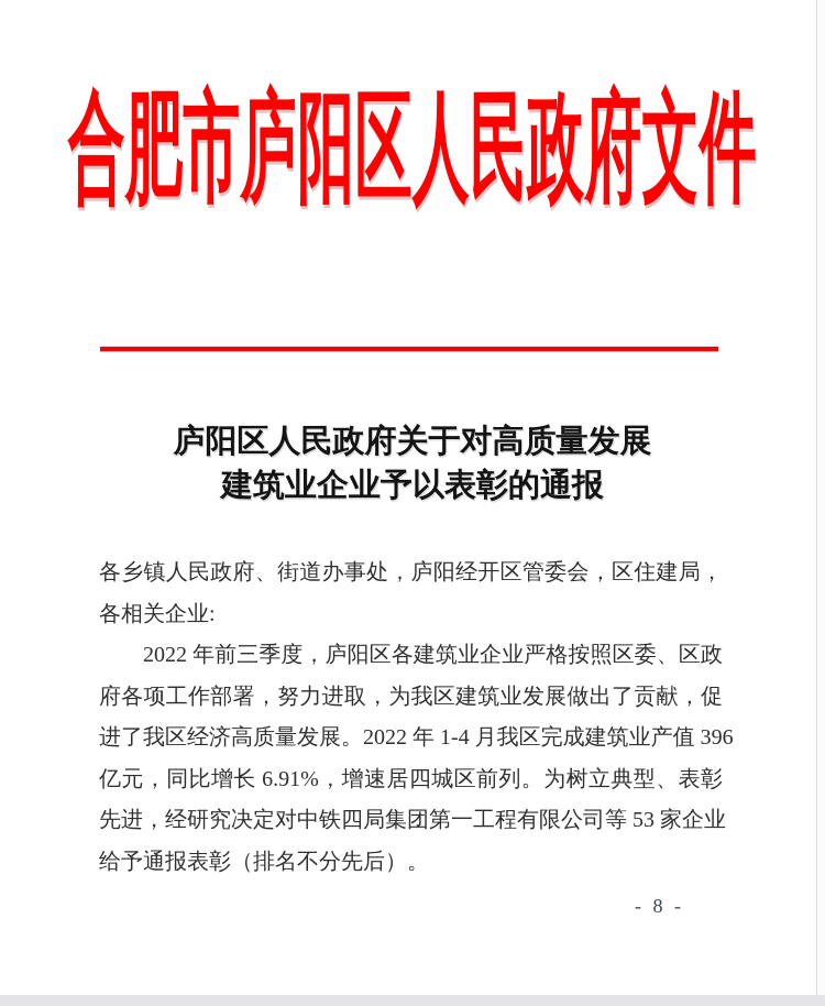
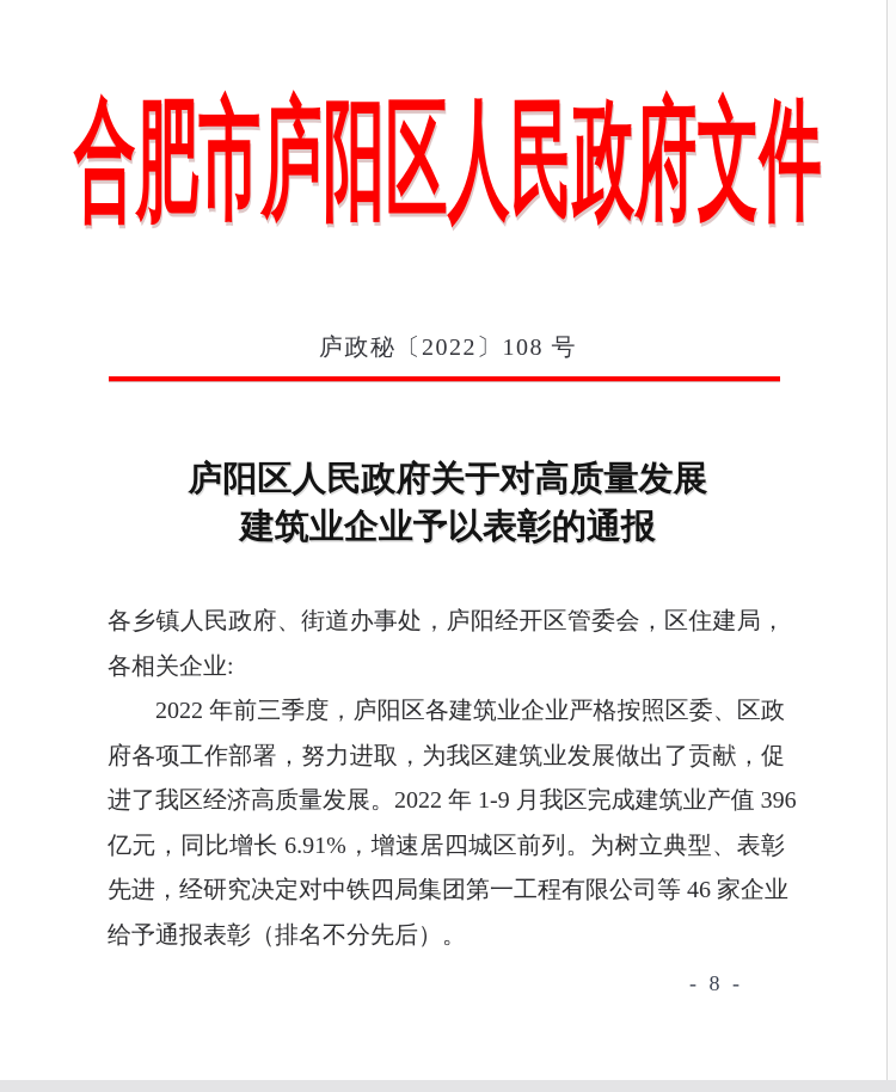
  合肥市庐阳区人民政府文件
+ 庐政秘〔2022〕108 号
  庐阳区人民政府关于对高质量发展
  建筑业企业予以表彰的通报
  各乡镇人民政府、街道办事处，庐阳经开区管委会，区住建局，
  各相关企业:
  2022 年前三季度，庐阳区各建筑业企业严格按照区委、区政
  府各项工作部署，努力进取，为我区建筑业发展做出了贡献，促
- 进了我区经济高质量发展。2022 年 1-4 月我区完成建筑业产值 396
+ 进了我区经济高质量发展。2022 年 1-9 月我区完成建筑业产值 396
  亿元，同比增长 6.91%，增速居四城区前列。为树立典型、表彰
- 先进，经研究决定对中铁四局集团第一工程有限公司等 53 家企业
+ 先进，经研究决定对中铁四局集团第一工程有限公司等 46 家企业
  给予通报表彰（排名不分先后）。
  - 8 -
